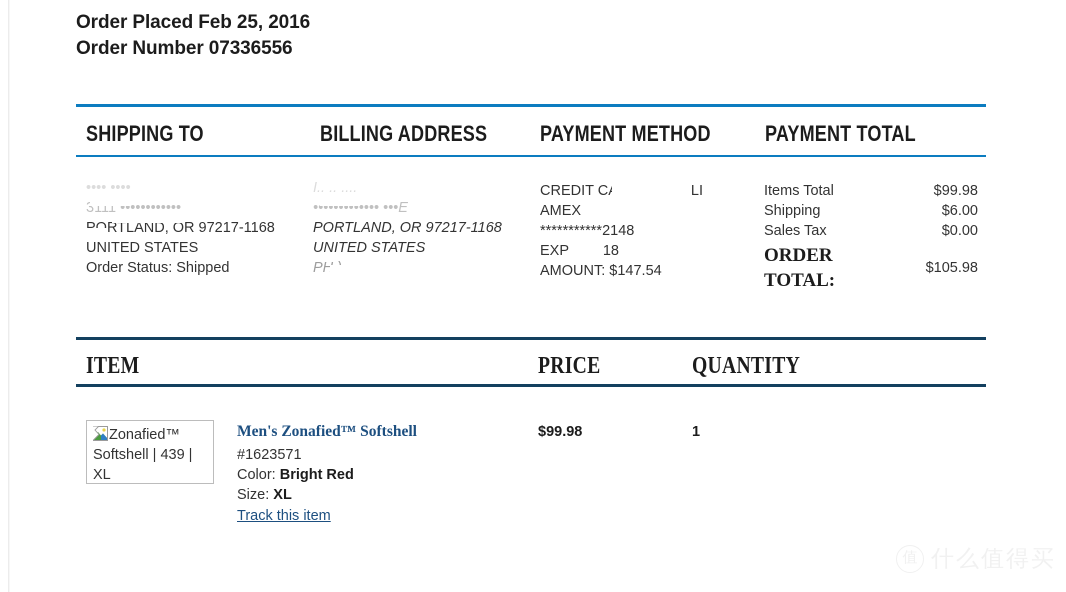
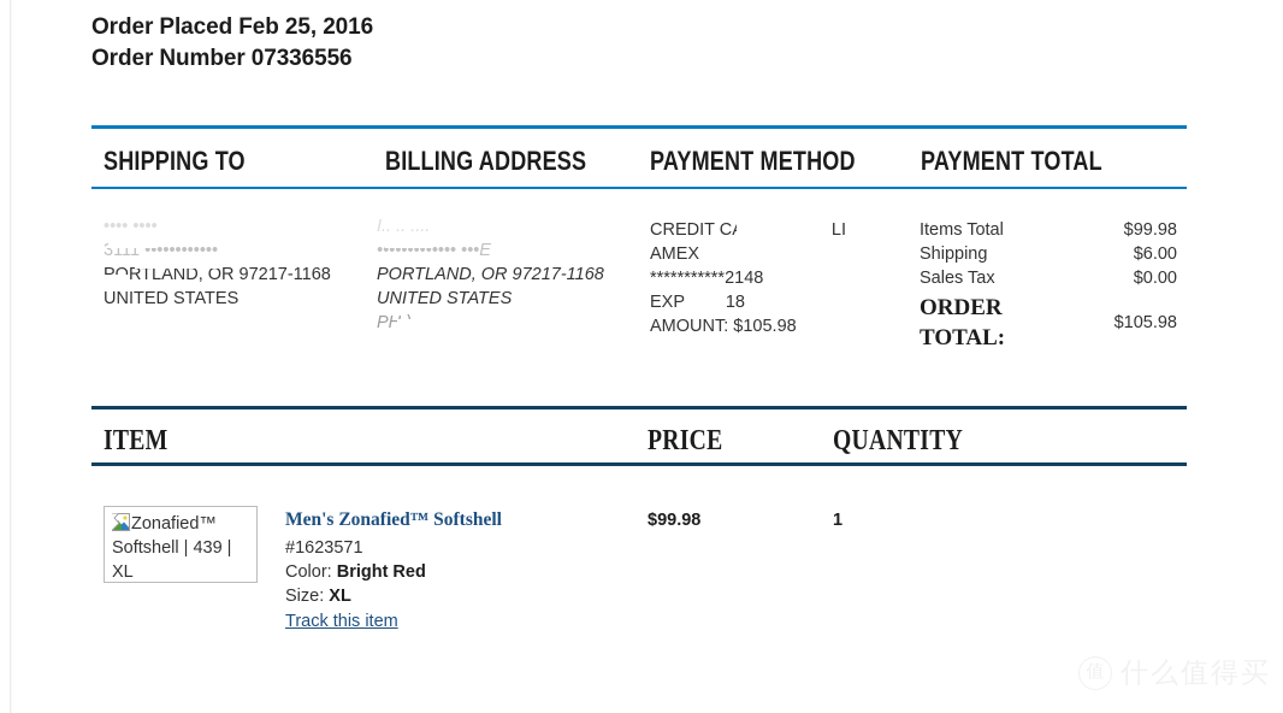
  Order Placed Feb 25, 2016
  Order Number 07336556
  SHIPPING TO
  BILLING ADDRESS
  PAYMENT METHOD
  PAYMENT TOTAL
  •••• ••••
  3111 ••••••••••••
  RTLAND, OR 97217-1168
  UNITED STATES
- Order Status: Shipped
  I.. .. ....
  ••••••••••••• •••E
  PORTLAND, OR 97217-1168
  UNITED STATES
  CREDIT C LI
  AMEX
  ***********2148
  EXP 18
- AMOUNT: $147.54
+ AMOUNT: $105.98
  Items Total
  $99.98
  Shipping
  $6.00
  Sales Tax
  $0.00
  ORDER TOTAL:
  $105.98
  ITEM
  PRICE
  QUANTITY
  Zonafied™ Softshell | 439 | XL
  Men's Zonafied™ Softshell
  #1623571
  Color: Bright Red
  Size: XL
  Track this item
  $99.98
  1
